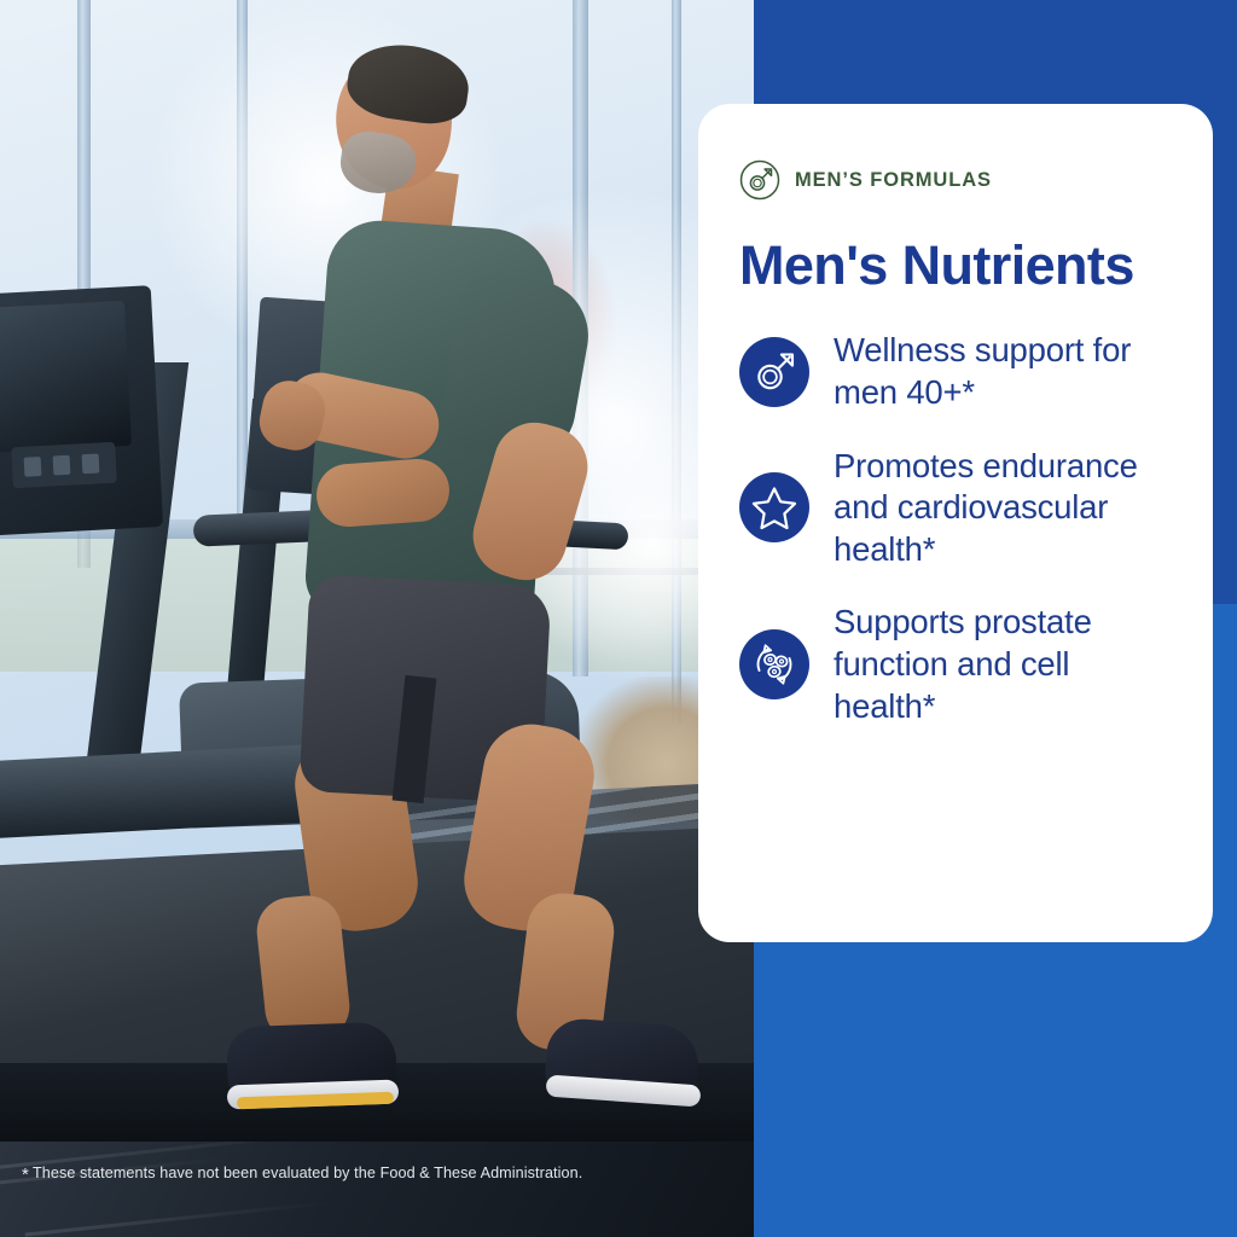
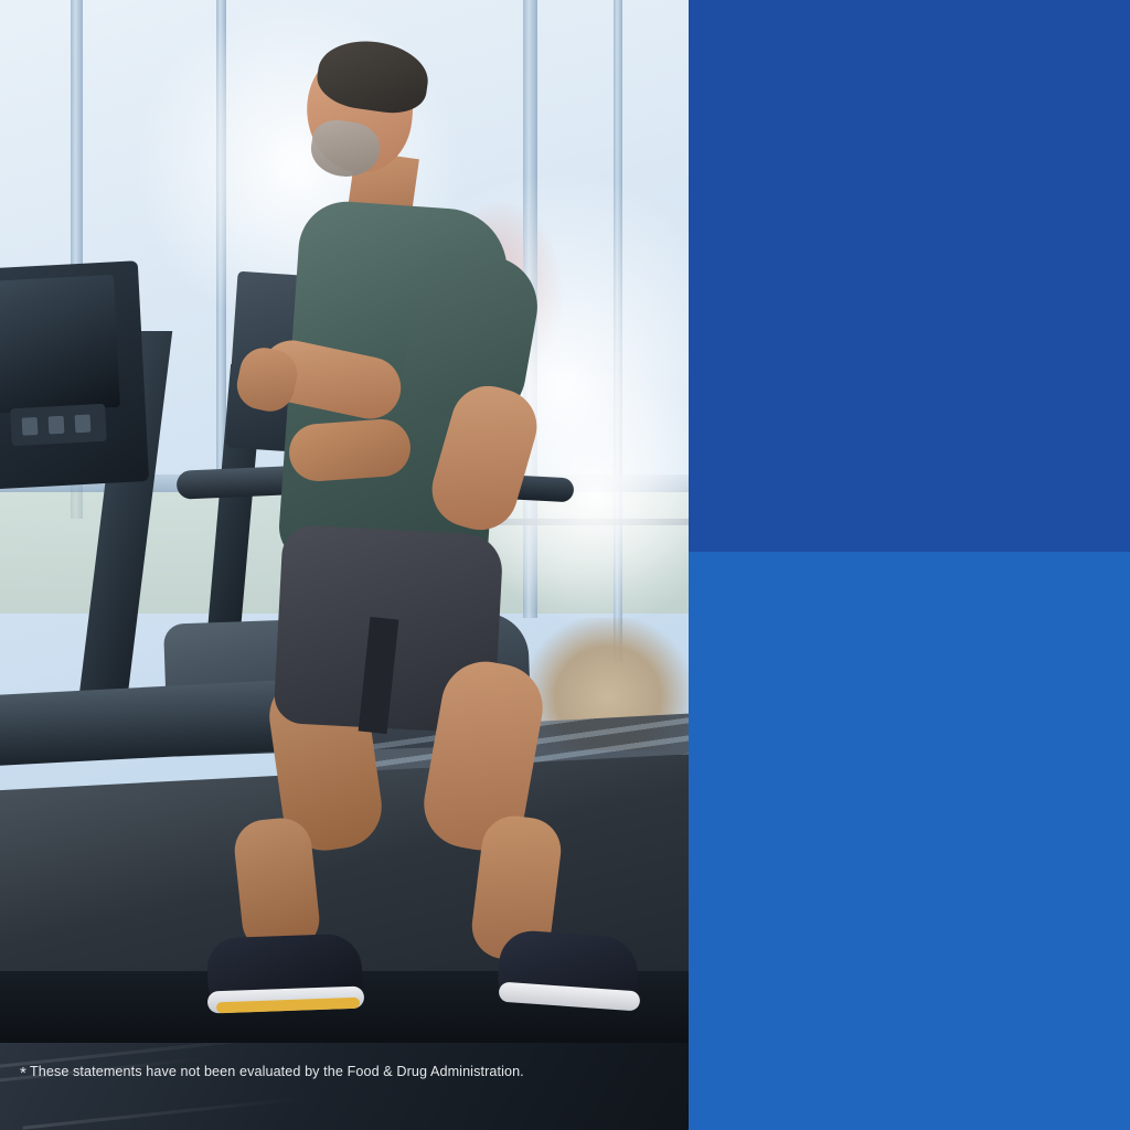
- * These statements have not been evaluated by the Food & These Administration.
+ * These statements have not been evaluated by the Food & Drug Administration.
- MEN’S FORMULAS
- Men's Nutrients
- Wellness support for men 40+*
- Promotes endurance and cardiovascular health*
- Supports prostate function and cell health*
